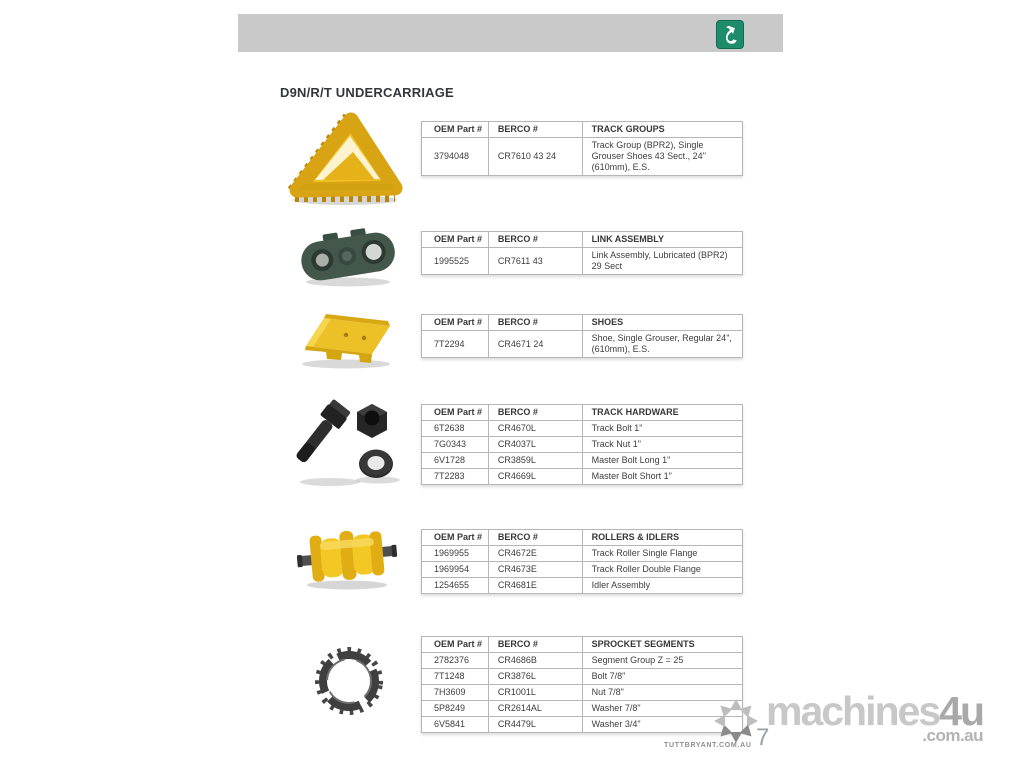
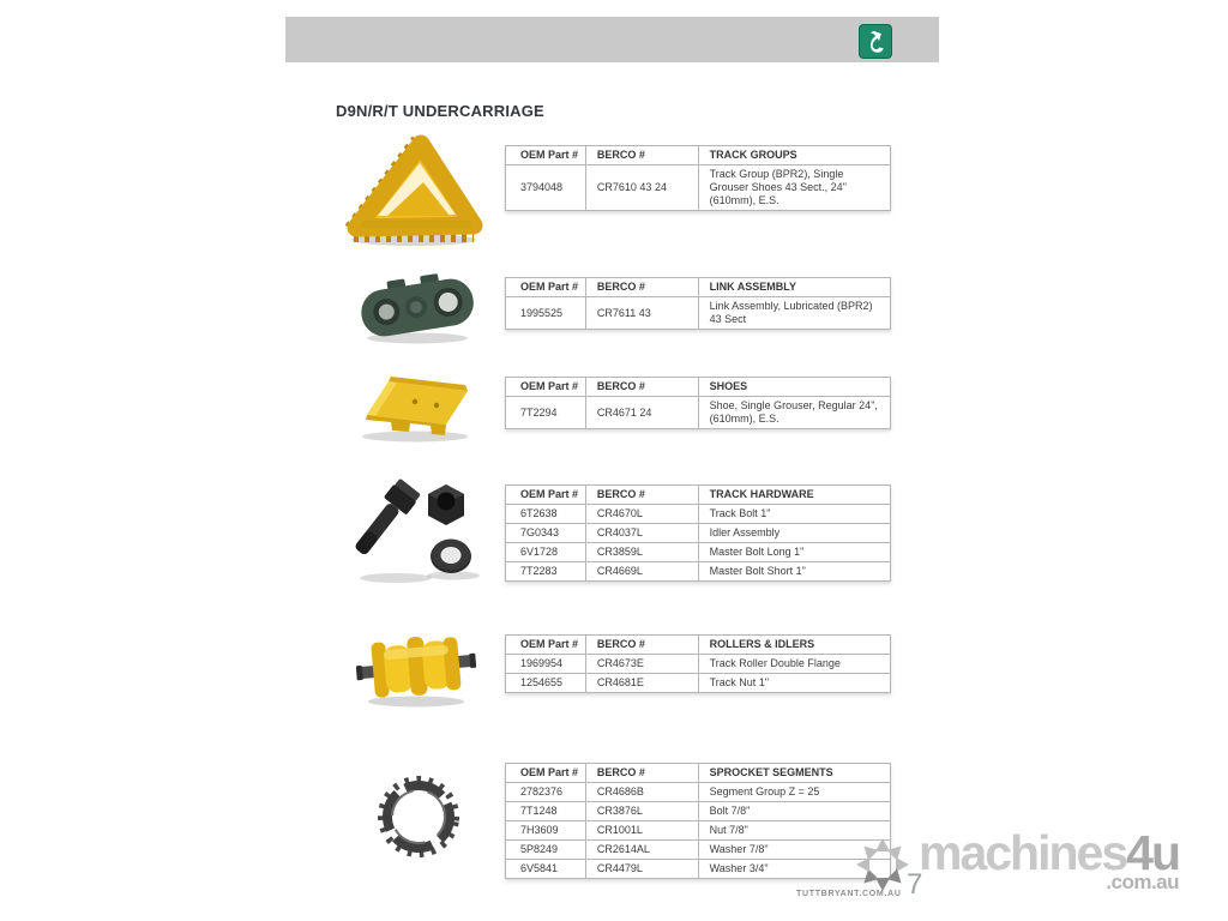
  D9N/R/T UNDERCARRIAGE
  OEM Part #	BERCO #	TRACK GROUPS
  3794048	CR7610 43 24	Track Group (BPR2), Single Grouser Shoes 43 Sect., 24"(610mm), E.S.
  OEM Part #	BERCO #	LINK ASSEMBLY
- 1995525	CR7611 43	Link Assembly, Lubricated (BPR2) 29 Sect
+ 1995525	CR7611 43	Link Assembly, Lubricated (BPR2) 43 Sect
  OEM Part #	BERCO #	SHOES
  7T2294	CR4671 24	Shoe, Single Grouser, Regular 24", (610mm), E.S.
  OEM Part #	BERCO #	TRACK HARDWARE
  6T2638	CR4670L	Track Bolt 1"
- 7G0343	CR4037L	Track Nut 1"
+ 7G0343	CR4037L	Idler Assembly
  6V1728	CR3859L	Master Bolt Long 1"
  7T2283	CR4669L	Master Bolt Short 1"
  OEM Part #	BERCO #	ROLLERS & IDLERS
- 1969955	CR4672E	Track Roller Single Flange
  1969954	CR4673E	Track Roller Double Flange
- 1254655	CR4681E	Idler Assembly
+ 1254655	CR4681E	Track Nut 1"
  OEM Part #	BERCO #	SPROCKET SEGMENTS
  2782376	CR4686B	Segment Group Z = 25
  7T1248	CR3876L	Bolt 7/8"
  7H3609	CR1001L	Nut 7/8"
  5P8249	CR2614AL	Washer 7/8"
  6V5841	CR4479L	Washer 3/4"
  machines4u
  .com.au
  7
